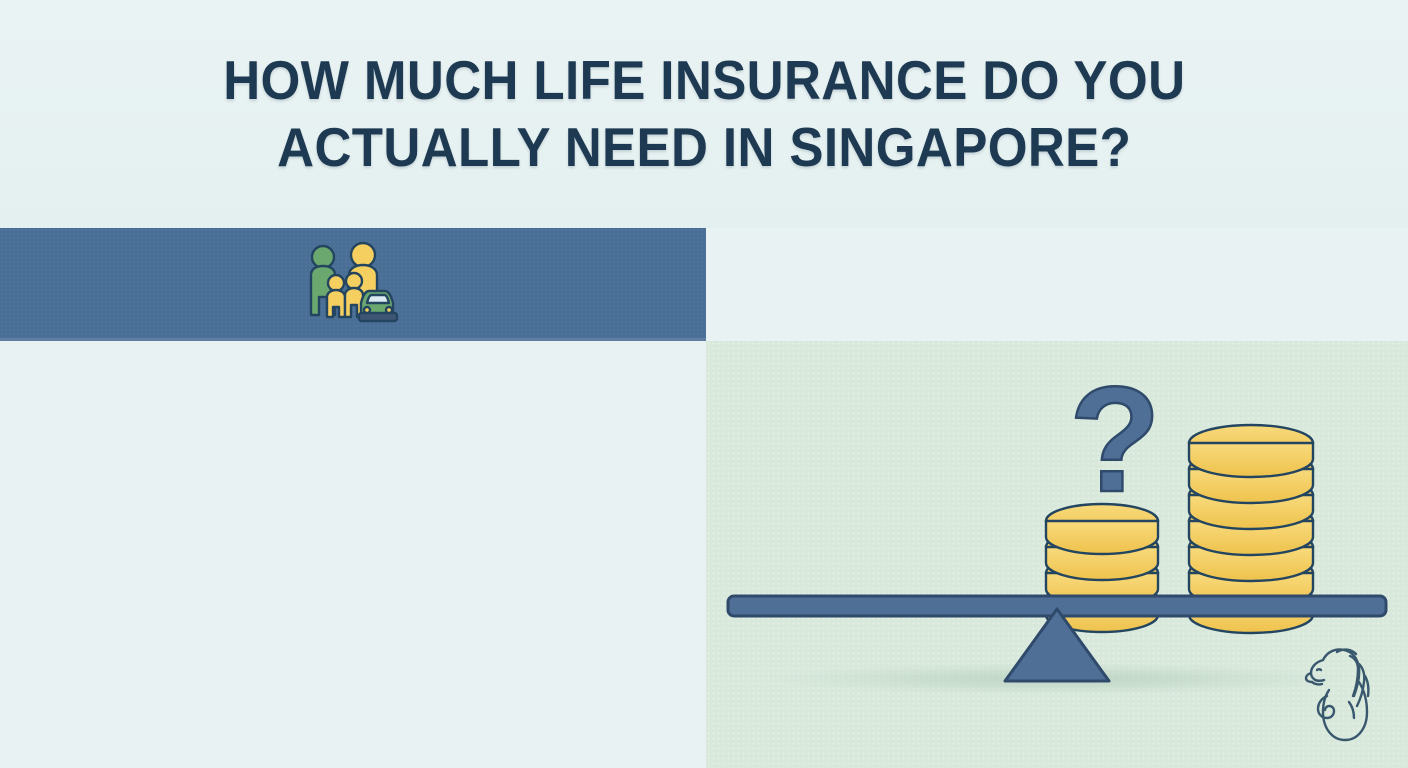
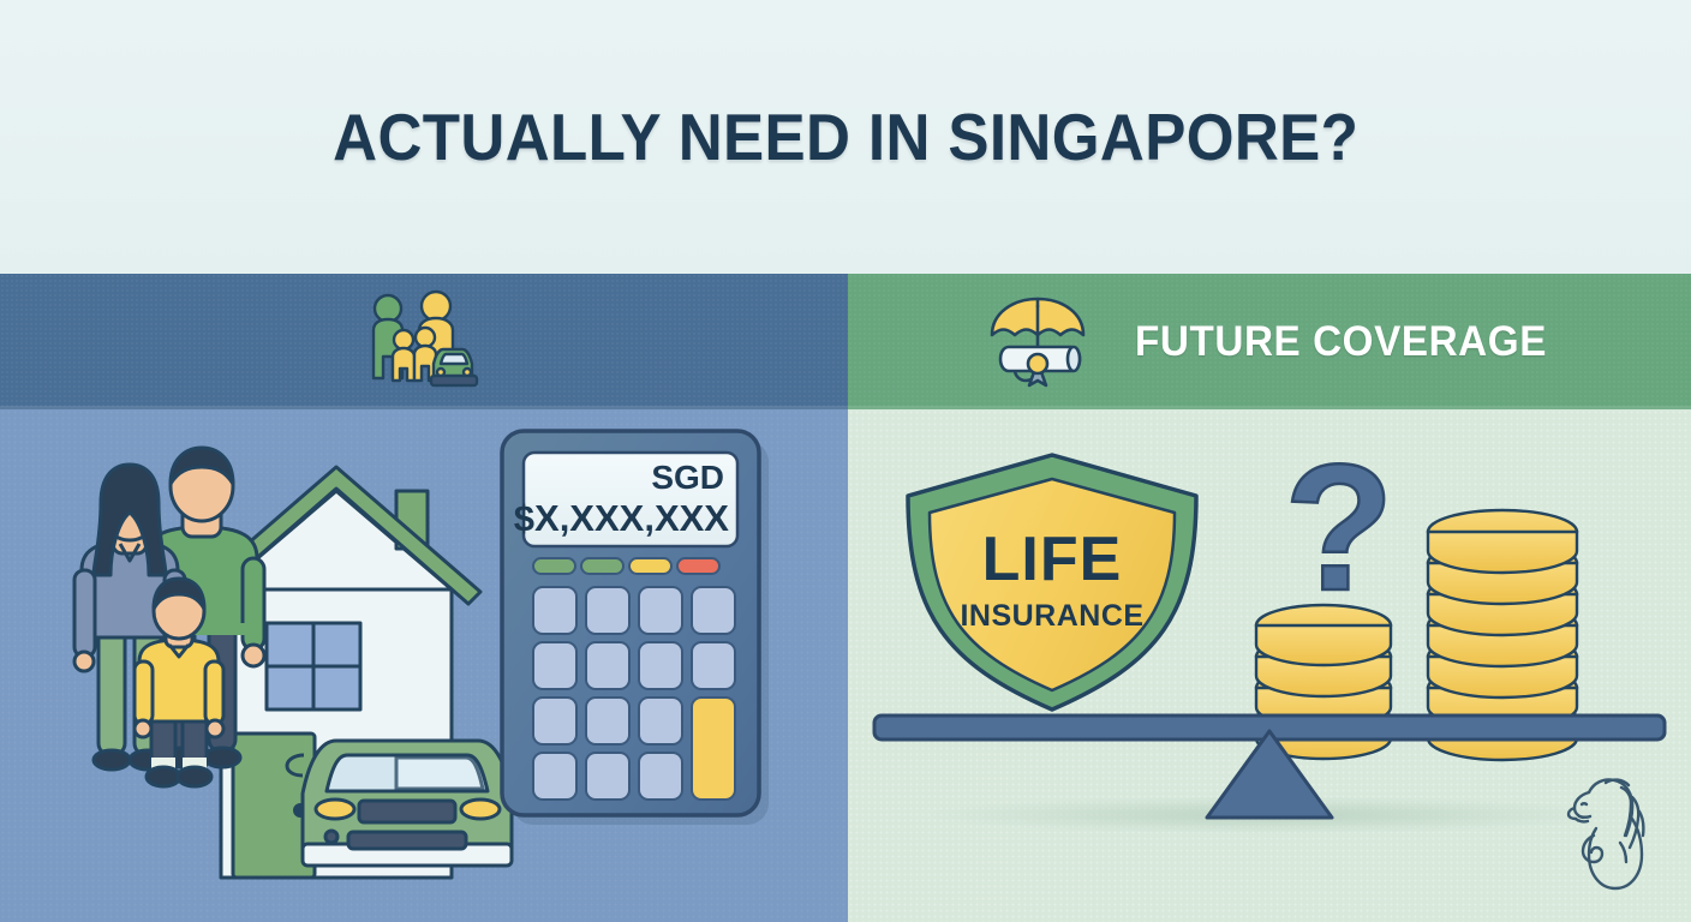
- HOW MUCH LIFE INSURANCE DO YOU
  ACTUALLY NEED IN SINGAPORE?
+ FUTURE COVERAGE
+ SGD
+ $X,XXX,XXX
+ LIFE
+ INSURANCE
  ?
